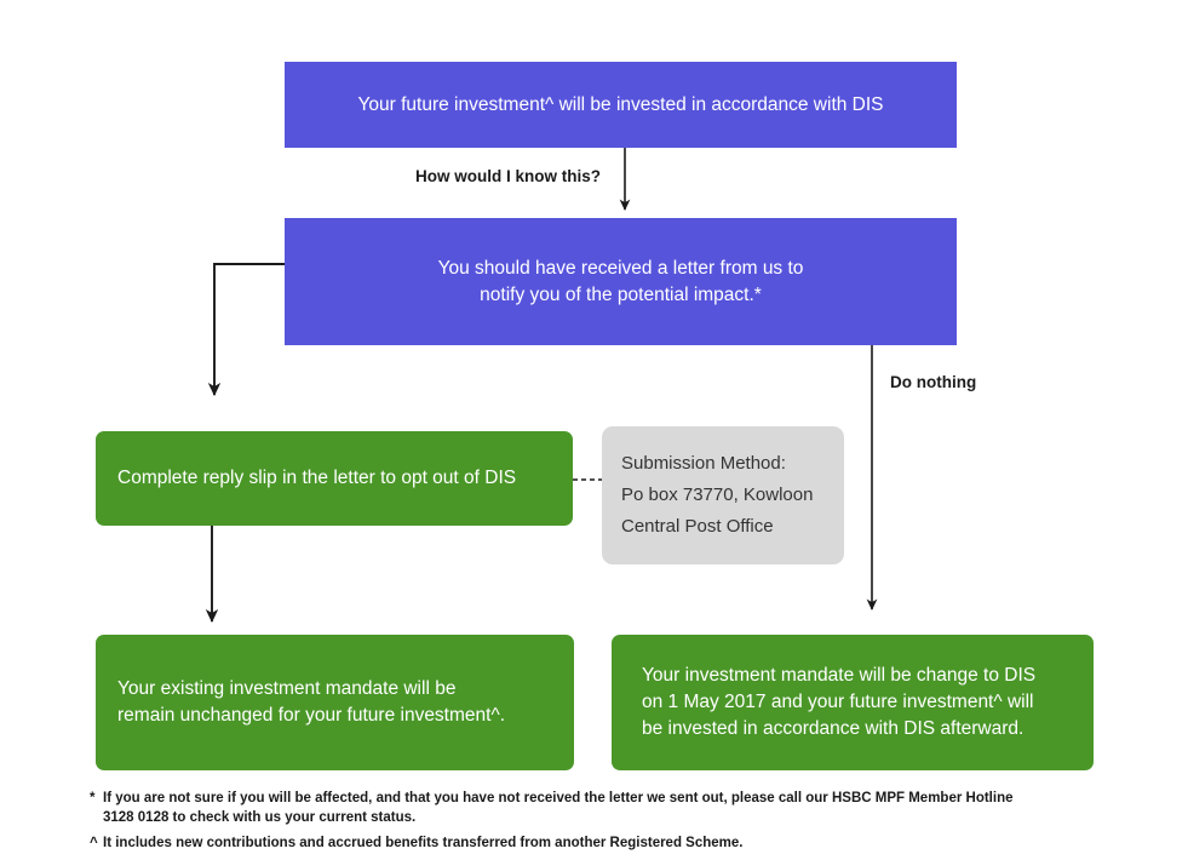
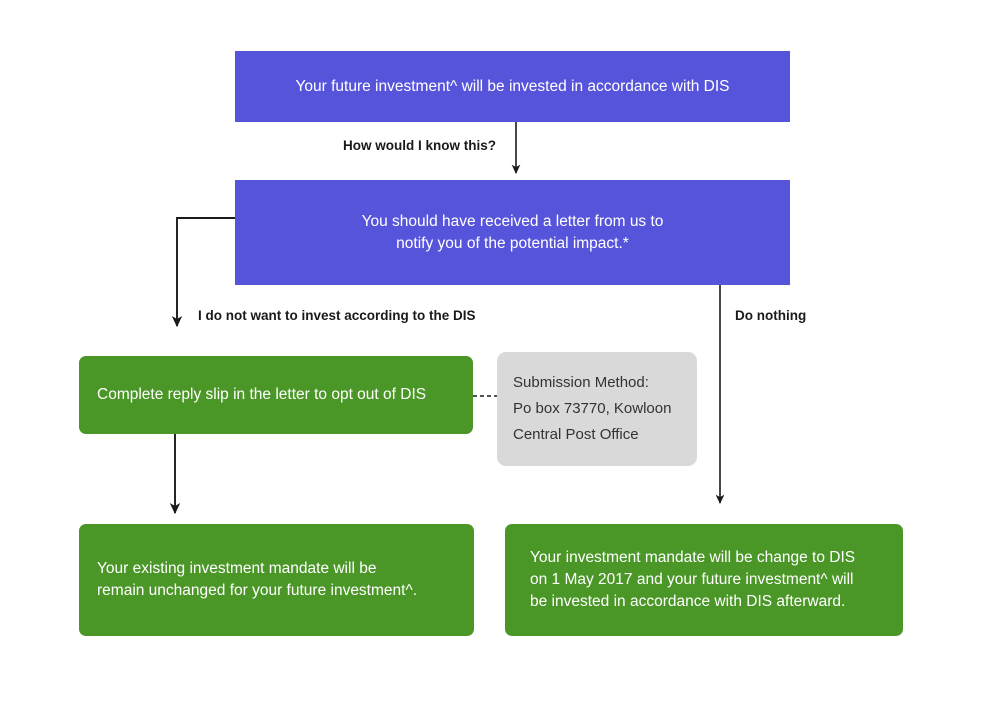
  Your future investment^ will be invested in accordance with DIS
  You should have received a letter from us to
  notify you of the potential impact.*
  Complete reply slip in the letter to opt out of DIS
  Submission Method:
  Po box 73770, Kowloon
  Central Post Office
  Your existing investment mandate will be
  remain unchanged for your future investment^.
  Your investment mandate will be change to DIS
  on 1 May 2017 and your future investment^ will
  be invested in accordance with DIS afterward.
  How would I know this?
+ I do not want to invest according to the DIS
  Do nothing
- *
- If you are not sure if you will be affected, and that you have not received the letter we sent out, please call our HSBC MPF Member Hotline
- 3128 0128 to check with us your current status.
- ^
- It includes new contributions and accrued benefits transferred from another Registered Scheme.
